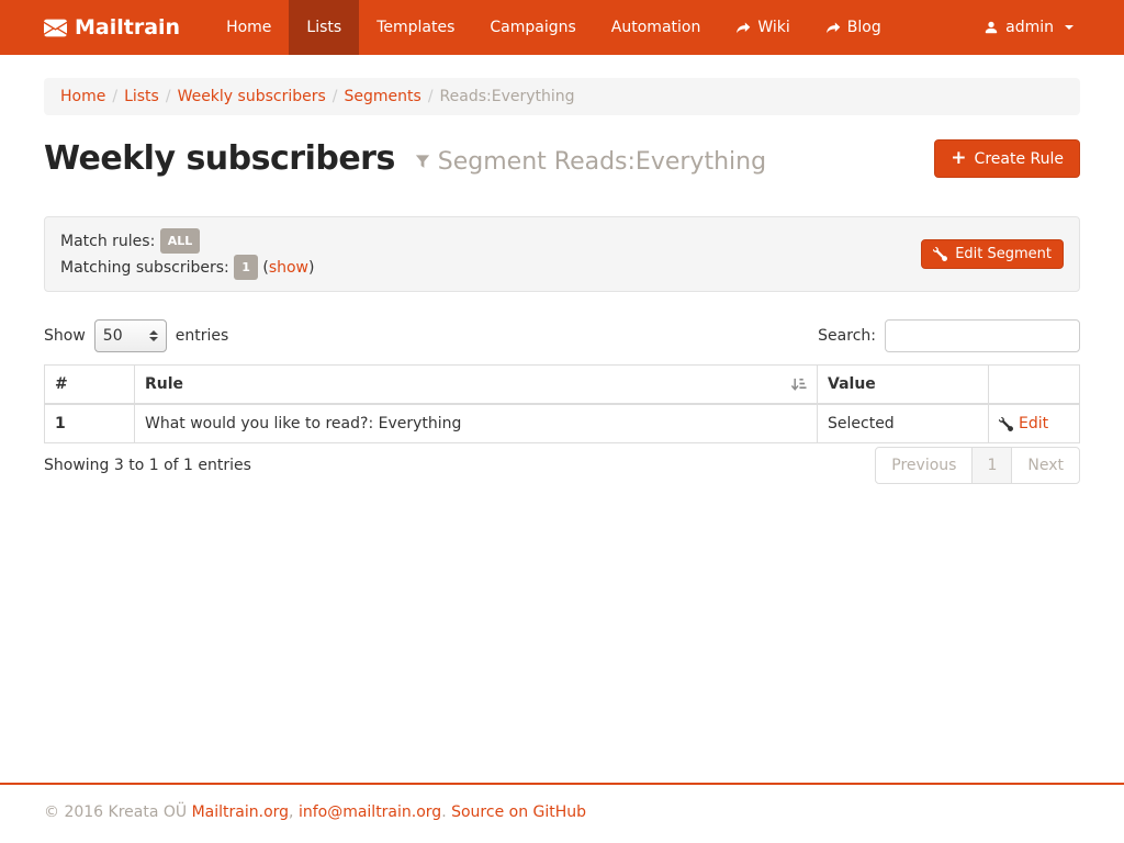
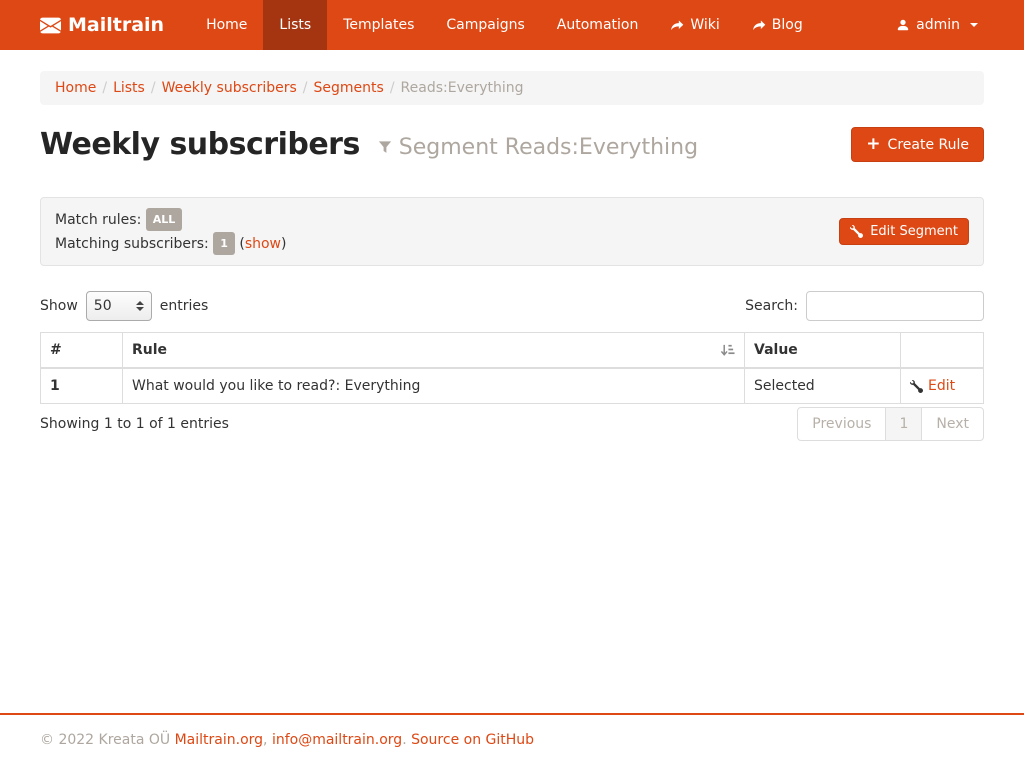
  Mailtrain
  Home
  Lists
  Templates
  Campaigns
  Automation
  Wiki
  Blog
  admin
  Home / Lists / Weekly subscribers / Segments / Reads:Everything
  Weekly subscribers Segment Reads:Everything
  +
  Create Rule
  Match rules: ALL
  Matching subscribers: 1 (show)
  Edit Segment
  Show
  50
  entries
  Search:
  #	Rule	Value
  1	What would you like to read?: Everything	Selected	Edit
- Showing 3 to 1 of 1 entries
+ Showing 1 to 1 of 1 entries
  Previous
  1
  Next
- © 2016 Kreata OÜ Mailtrain.org, info@mailtrain.org. Source on GitHub
+ © 2022 Kreata OÜ Mailtrain.org, info@mailtrain.org. Source on GitHub
